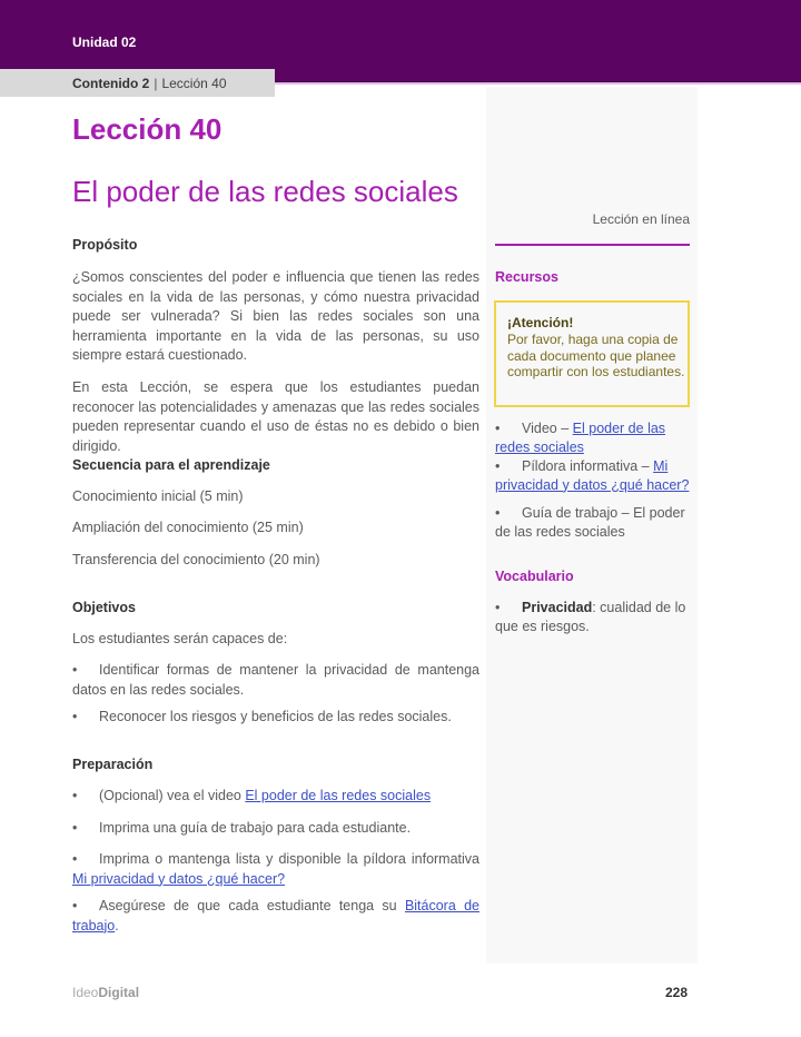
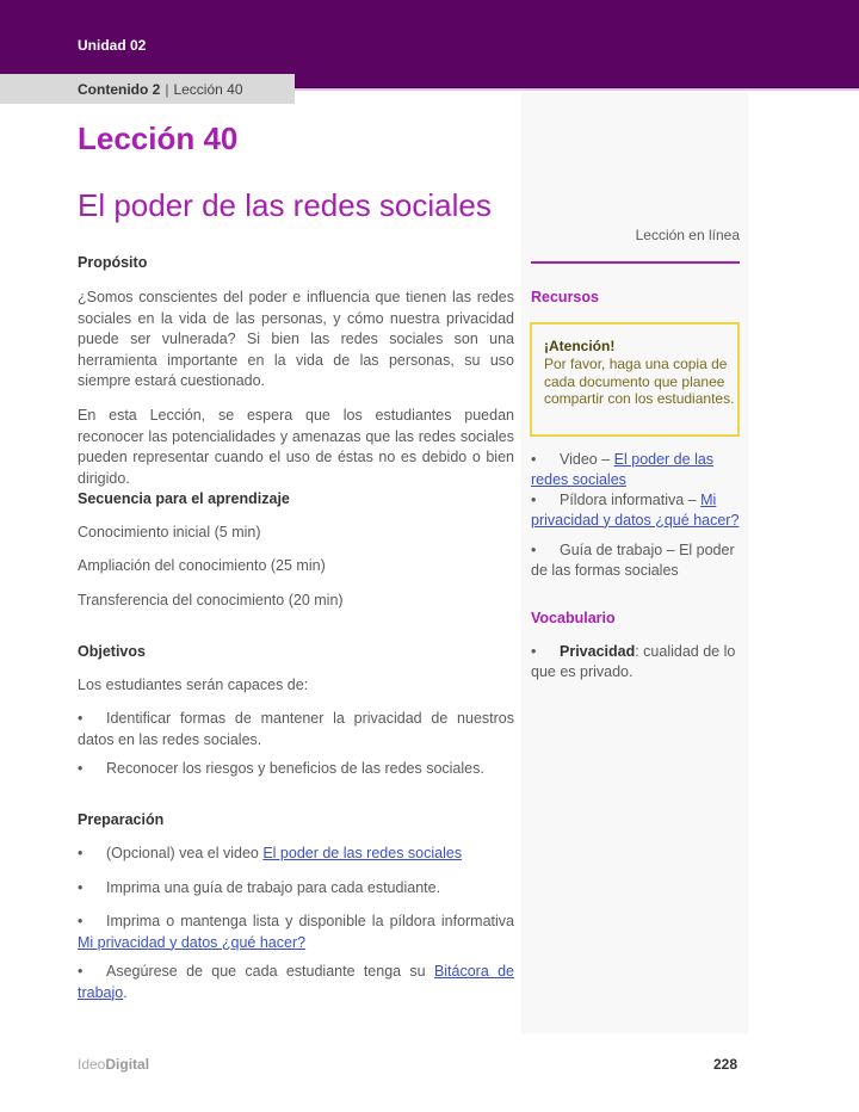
  Unidad 02
  Contenido 2 | Lección 40
  Lección 40
  El poder de las redes sociales
  Propósito
  ¿Somos conscientes del poder e influencia que tienen las redes sociales en la vida de las personas, y cómo nuestra privacidad puede ser vulnerada? Si bien las redes sociales son una herramienta importante en la vida de las personas, su uso siempre estará cuestionado.
  En esta Lección, se espera que los estudiantes puedan reconocer las potencialidades y amenazas que las redes sociales pueden representar cuando el uso de éstas no es debido o bien dirigido.
  Secuencia para el aprendizaje
  Conocimiento inicial (5 min)
  Ampliación del conocimiento (25 min)
  Transferencia del conocimiento (20 min)
  Objetivos
  Los estudiantes serán capaces de:
- • Identificar formas de mantener la privacidad de mantenga datos en las redes sociales.
+ • Identificar formas de mantener la privacidad de nuestros datos en las redes sociales.
  • Reconocer los riesgos y beneficios de las redes sociales.
  Preparación
  • (Opcional) vea el video El poder de las redes sociales
  • Imprima una guía de trabajo para cada estudiante.
  • Imprima o mantenga lista y disponible la píldora informativa Mi privacidad y datos ¿qué hacer?
  • Asegúrese de que cada estudiante tenga su Bitácora de trabajo.
  Lección en línea
  Recursos
  ¡Atención!
  Por favor, haga una copia de cada documento que planee compartir con los estudiantes.
  • Video – El poder de las redes sociales
  • Píldora informativa – Mi privacidad y datos ¿qué hacer?
- • Guía de trabajo – El poder de las redes sociales
+ • Guía de trabajo – El poder de las formas sociales
  Vocabulario
- • Privacidad: cualidad de lo que es riesgos.
+ • Privacidad: cualidad de lo que es privado.
  IdeoDigital
  228
